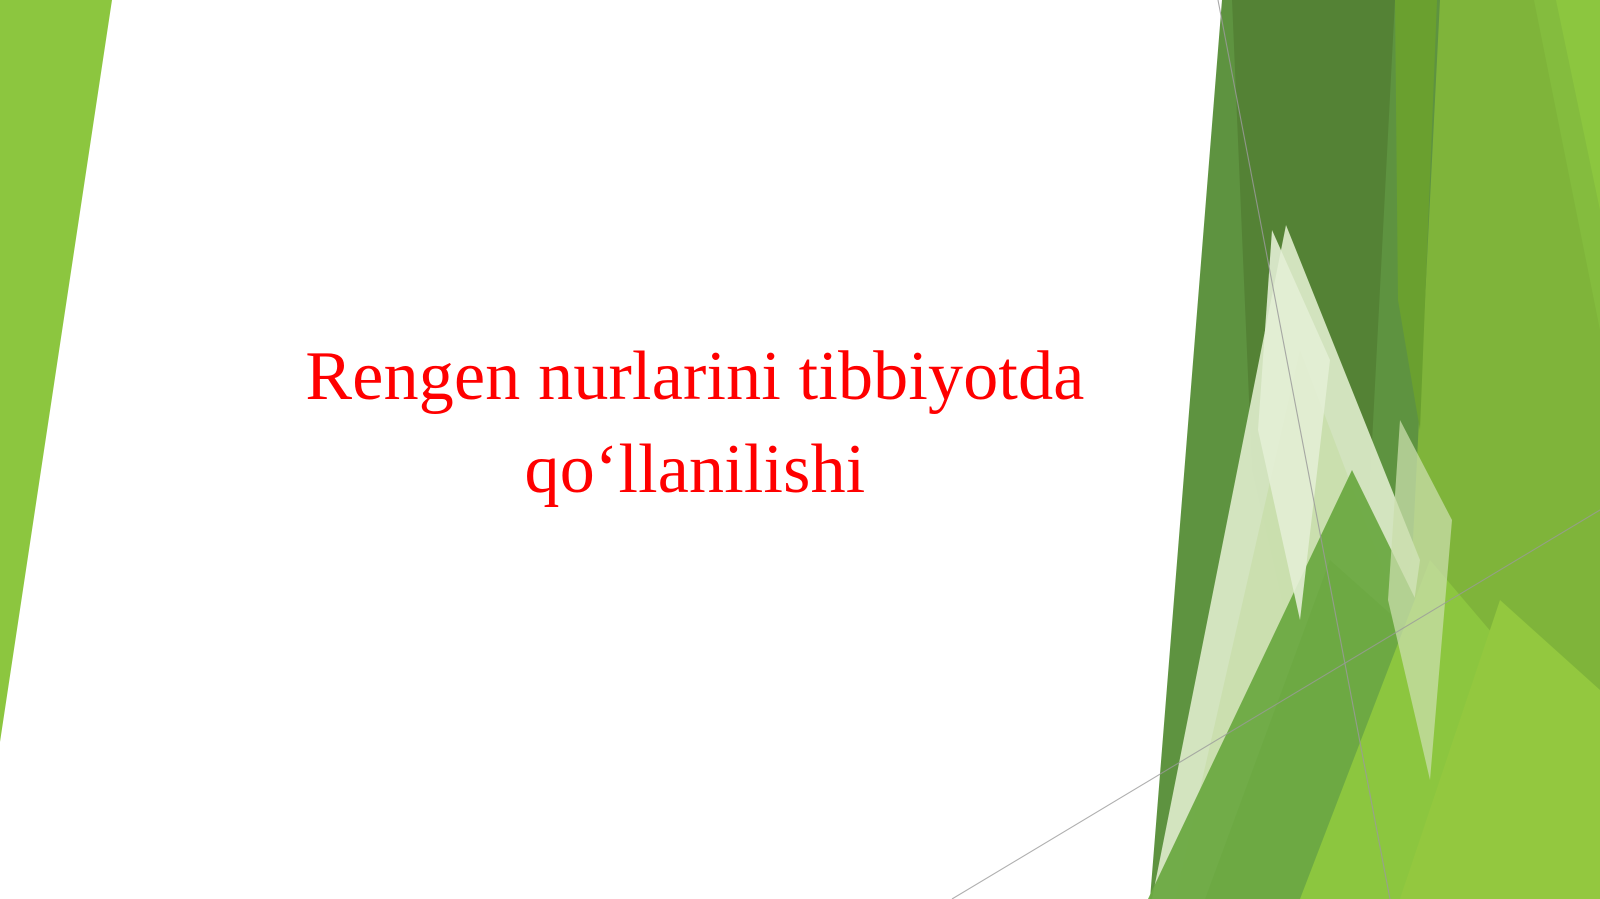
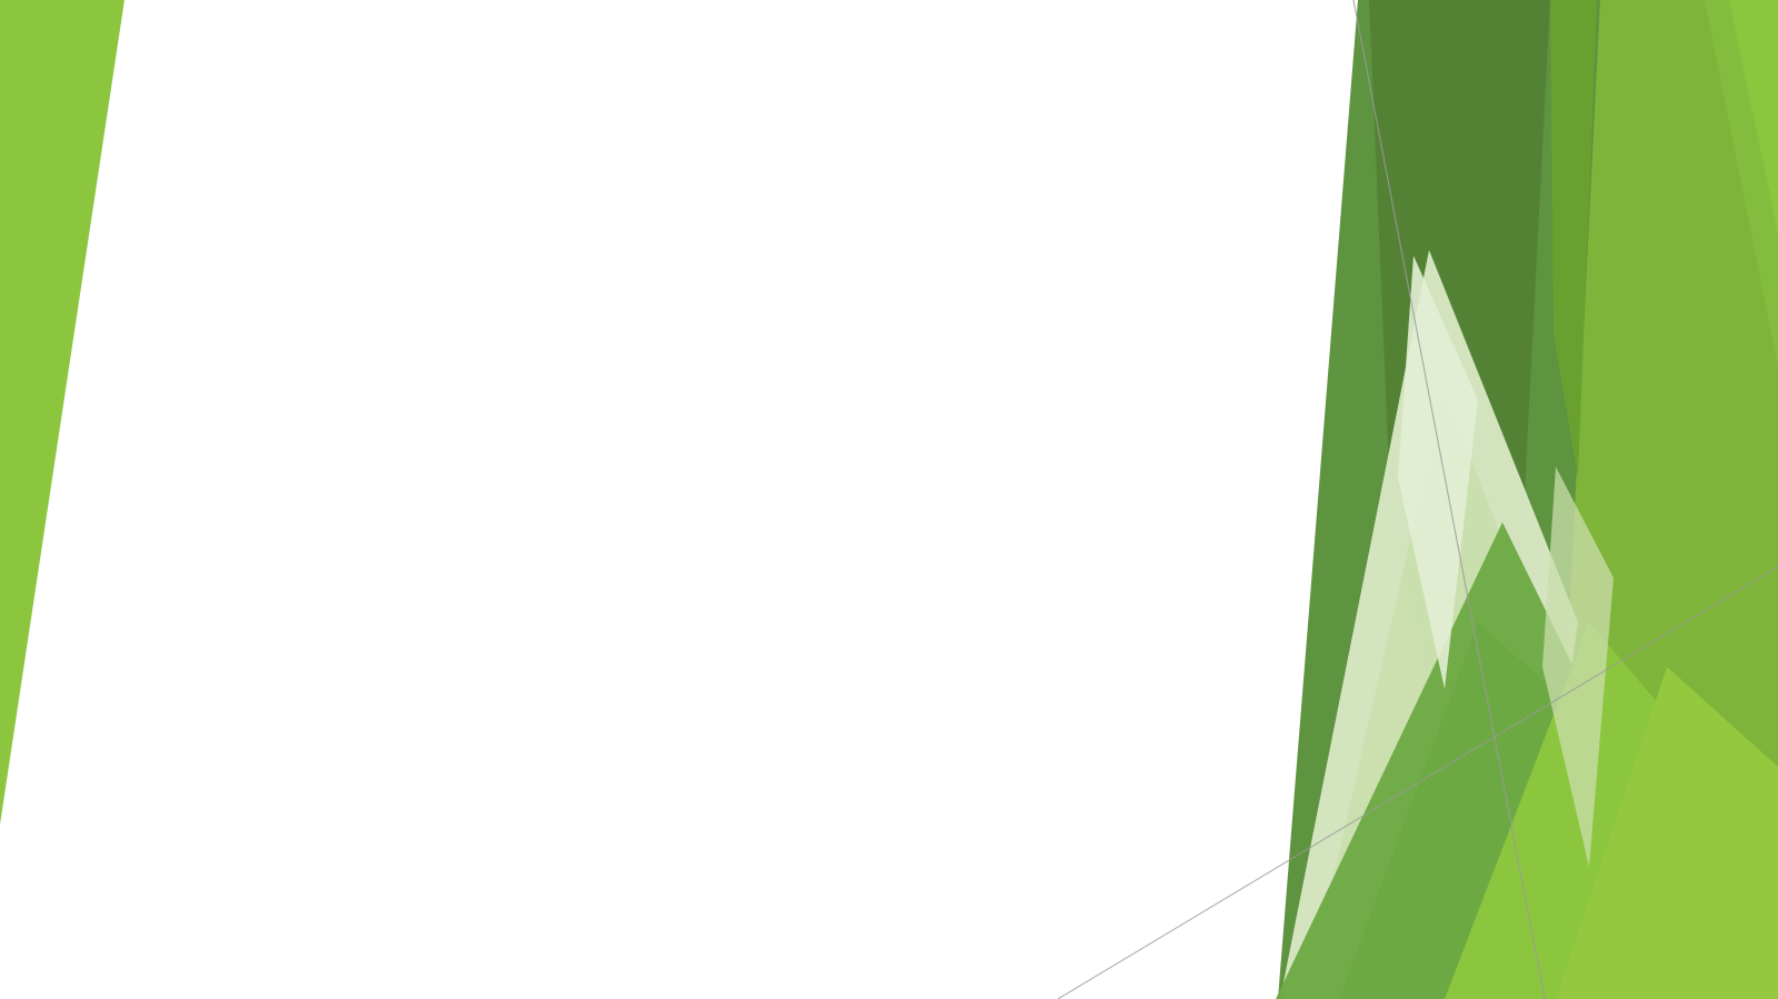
- Rengen nurlarini tibbiyotda qo‘llanilishi
